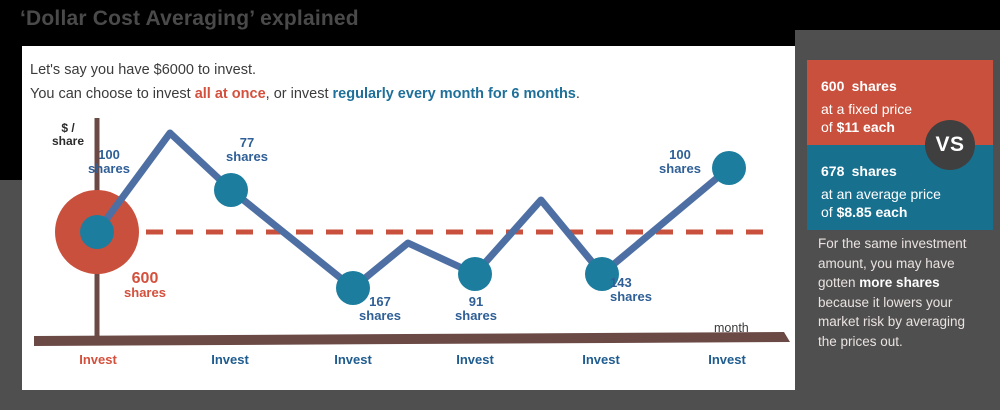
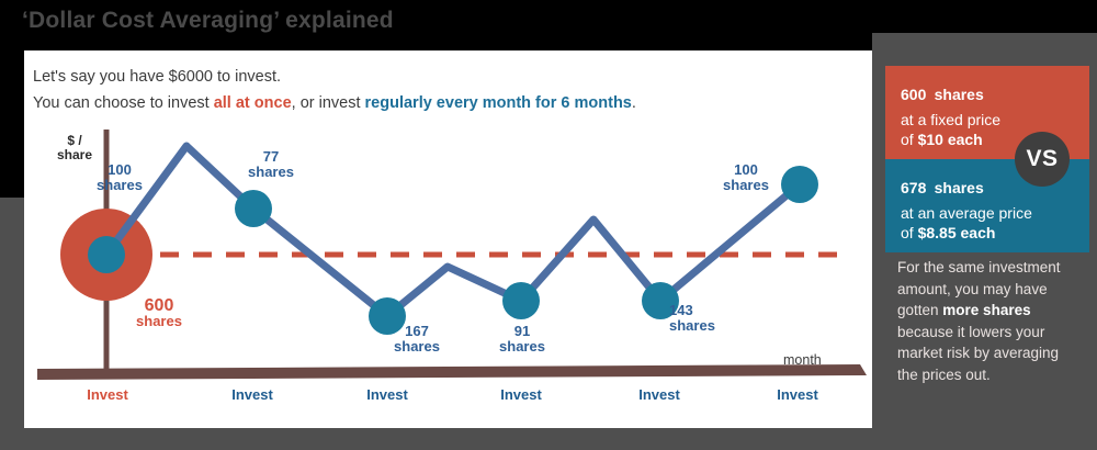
  ‘Dollar Cost Averaging’ explained
  Let's say you have $6000 to invest.
  You can choose to invest all at once, or invest regularly every month for 6 months.
  $ /
  share
  month
  600
  shares
  100
  shares
  77
  shares
  167
  shares
  91
  shares
  143
  shares
  100
  shares
  Invest
  Invest
  Invest
  Invest
  Invest
  Invest
  600 shares
  at a fixed price
- of $11 each
+ of $10 each
  678 shares
  at an average price
  of $8.85 each
  VS
  For the same investment amount, you may have gotten more shares because it lowers your market risk by averaging the prices out.
